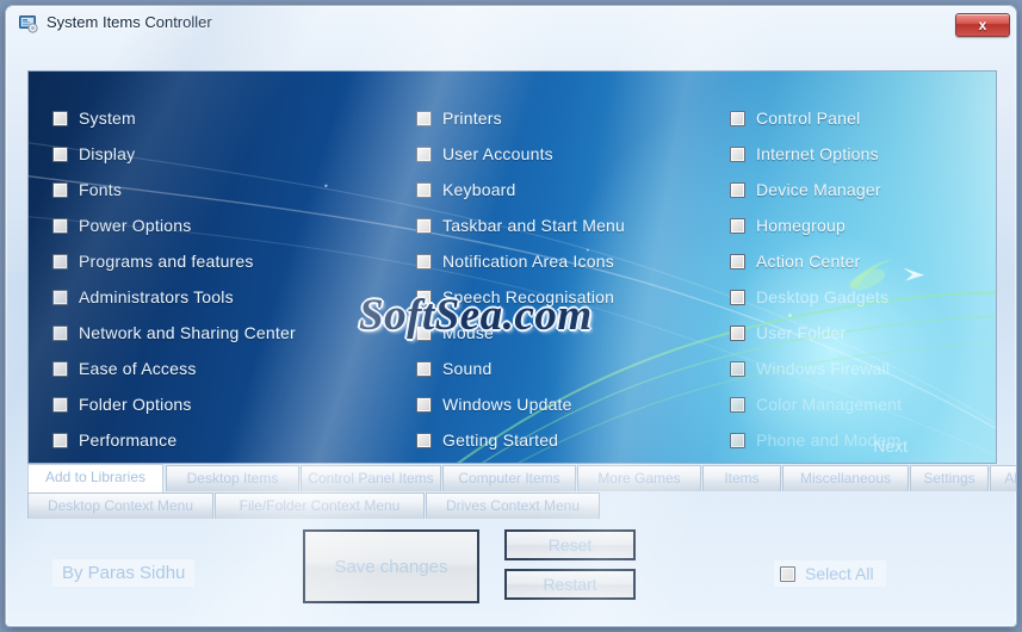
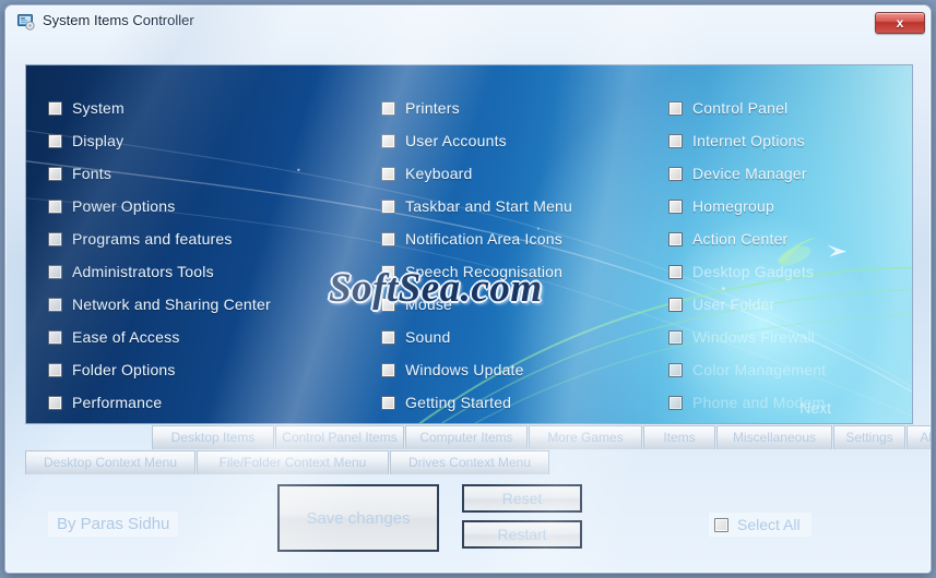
- Add to Libraries
